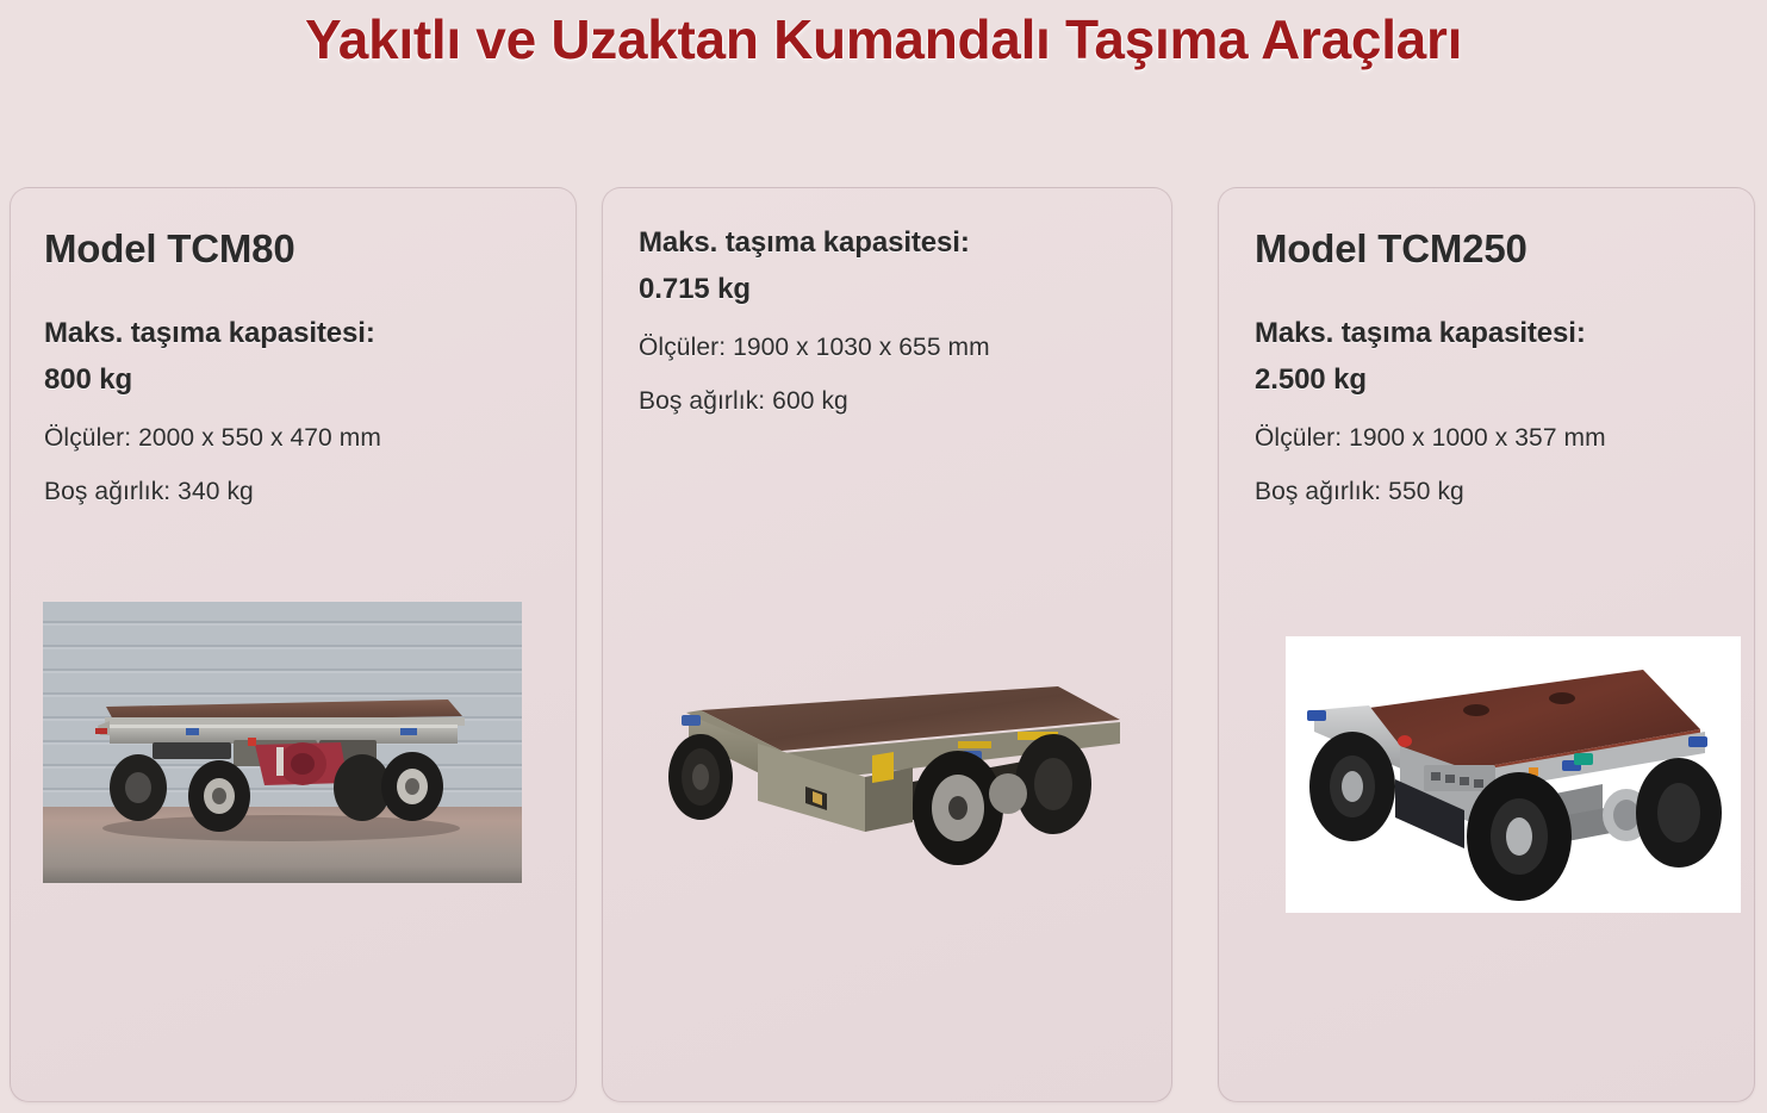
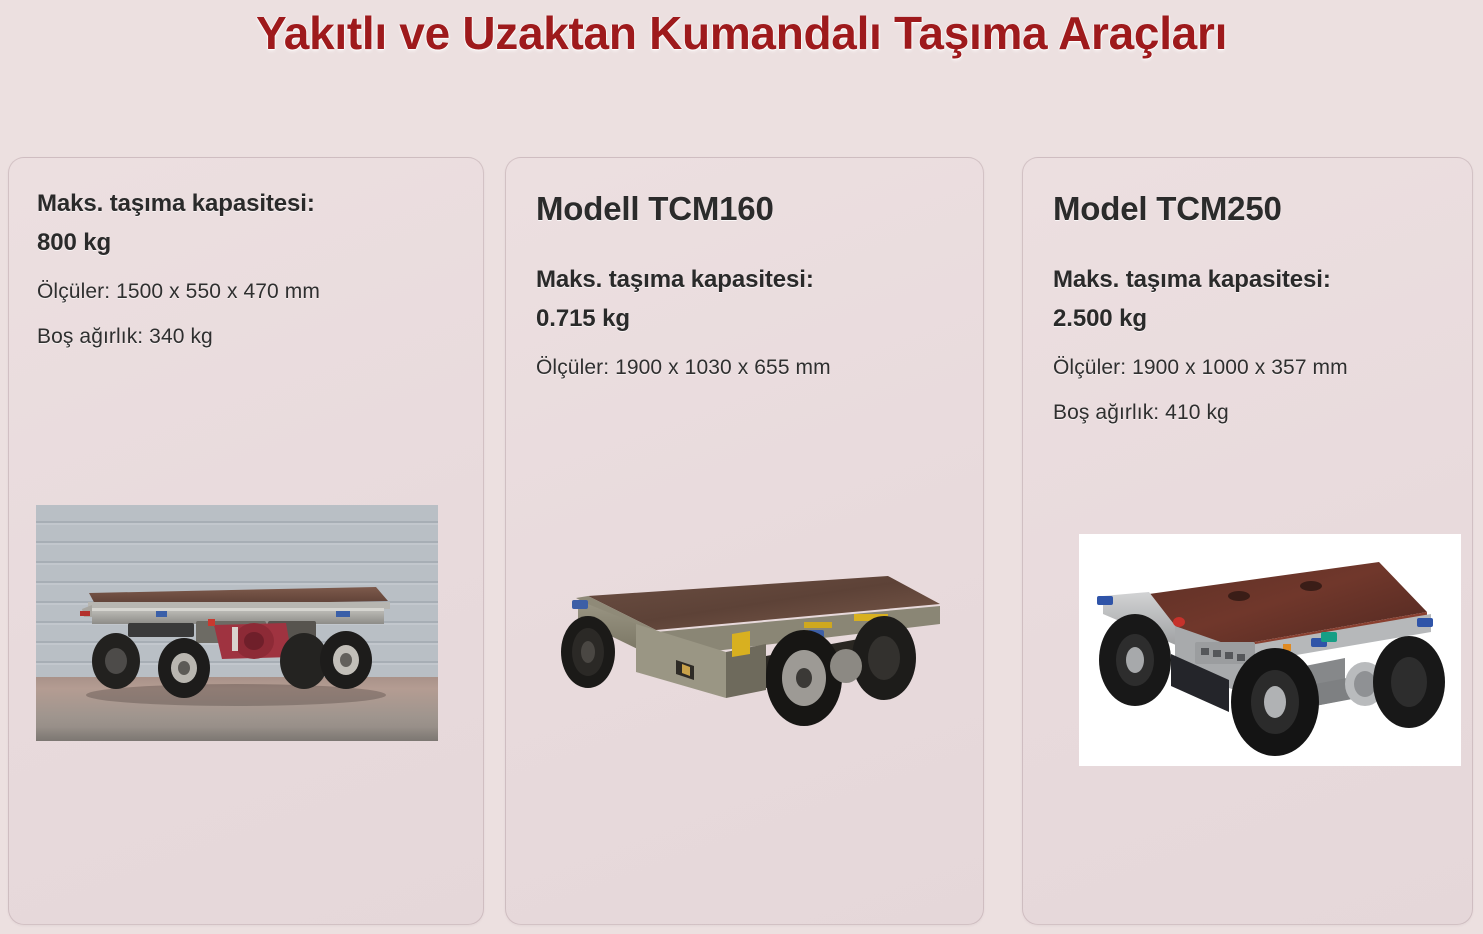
  Yakıtlı ve Uzaktan Kumandalı Taşıma Araçları
- Model TCM80
  Maks. taşıma kapasitesi:
  800 kg
- Ölçüler: 2000 x 550 x 470 mm
+ Ölçüler: 1500 x 550 x 470 mm
  Boş ağırlık: 340 kg
+ Modell TCM160
  Maks. taşıma kapasitesi:
  0.715 kg
  Ölçüler: 1900 x 1030 x 655 mm
- Boş ağırlık: 600 kg
  Model TCM250
  Maks. taşıma kapasitesi:
  2.500 kg
  Ölçüler: 1900 x 1000 x 357 mm
- Boş ağırlık: 550 kg
+ Boş ağırlık: 410 kg
